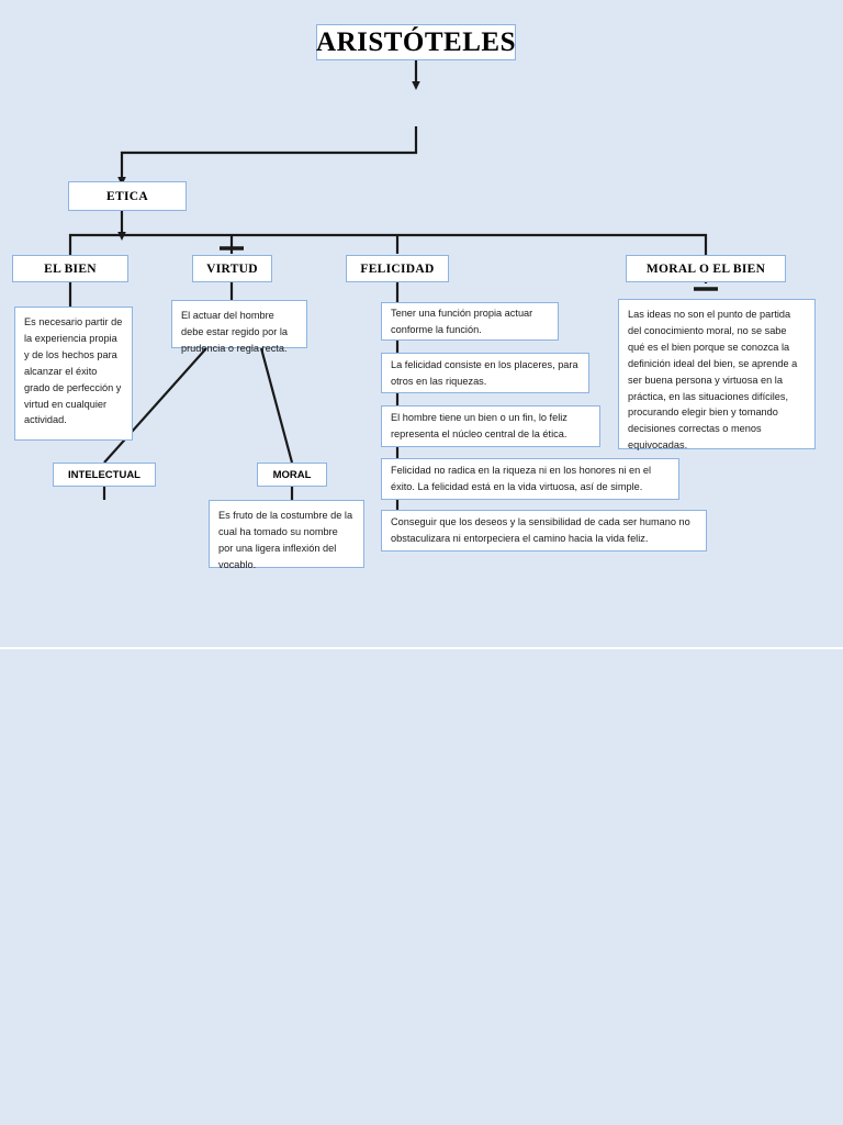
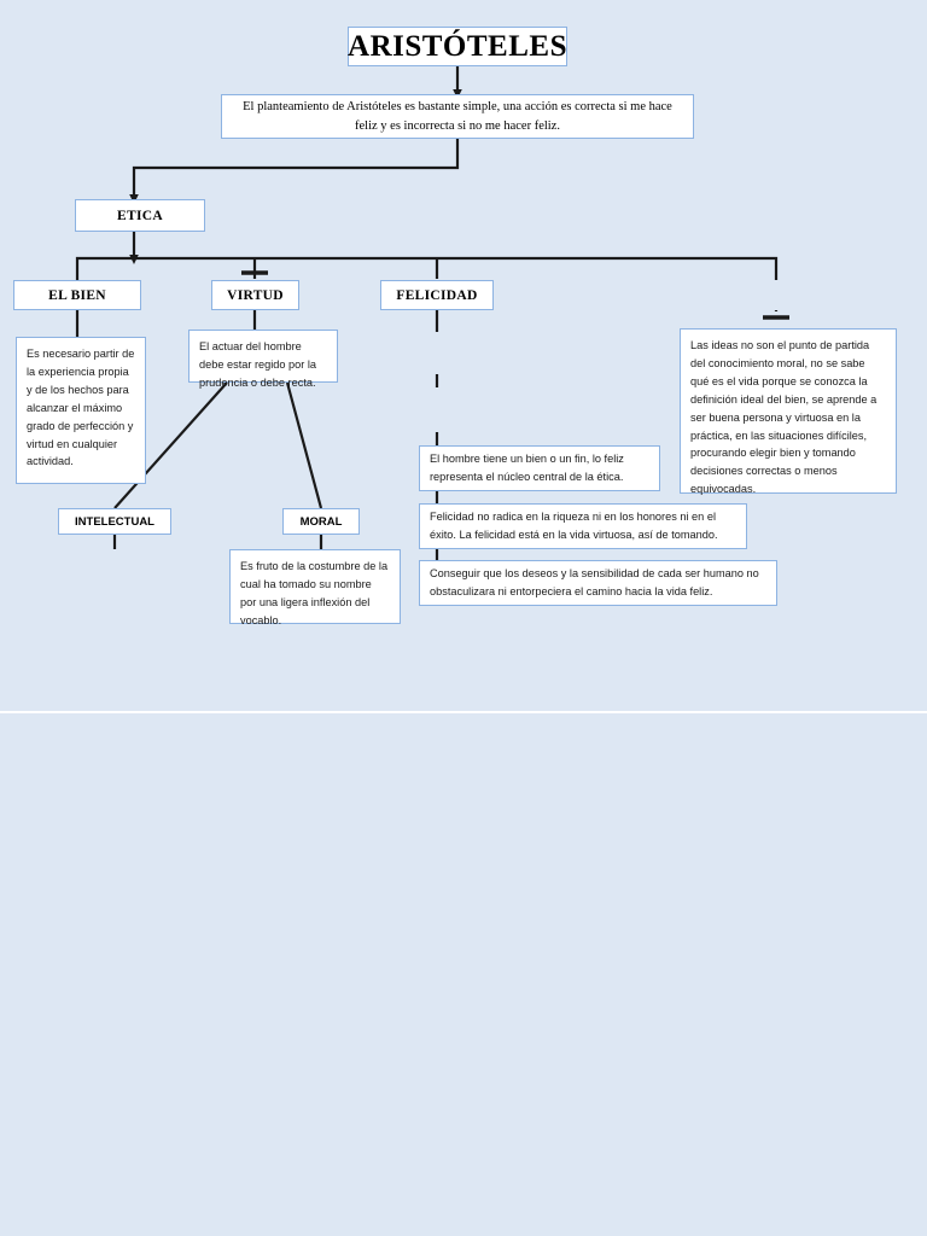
  ARISTÓTELES
+ El planteamiento de Aristóteles es bastante simple, una acción es correcta si me hace feliz y es incorrecta si no me hacer feliz.
  ETICA
  EL BIEN
  VIRTUD
  FELICIDAD
- MORAL O EL BIEN
- Es necesario partir de la experiencia propia y de los hechos para alcanzar el éxito grado de perfección y virtud en cualquier actividad.
+ Es necesario partir de la experiencia propia y de los hechos para alcanzar el máximo grado de perfección y virtud en cualquier actividad.
- El actuar del hombre debe estar regido por la prudencia o regla recta.
+ El actuar del hombre debe estar regido por la prudencia o debe recta.
  INTELECTUAL
  MORAL
  Es fruto de la costumbre de la cual ha tomado su nombre por una ligera inflexión del vocablo.
- Tener una función propia actuar conforme la función.
- La felicidad consiste en los placeres, para otros en las riquezas.
  El hombre tiene un bien o un fin, lo feliz representa el núcleo central de la ética.
- Felicidad no radica en la riqueza ni en los honores ni en el éxito. La felicidad está en la vida virtuosa, así de simple.
+ Felicidad no radica en la riqueza ni en los honores ni en el éxito. La felicidad está en la vida virtuosa, así de tomando.
  Conseguir que los deseos y la sensibilidad de cada ser humano no obstaculizara ni entorpeciera el camino hacia la vida feliz.
- Las ideas no son el punto de partida del conocimiento moral, no se sabe qué es el bien porque se conozca la definición ideal del bien, se aprende a ser buena persona y virtuosa en la práctica, en las situaciones difíciles, procurando elegir bien y tomando decisiones correctas o menos equivocadas.
+ Las ideas no son el punto de partida del conocimiento moral, no se sabe qué es el vida porque se conozca la definición ideal del bien, se aprende a ser buena persona y virtuosa en la práctica, en las situaciones difíciles, procurando elegir bien y tomando decisiones correctas o menos equivocadas.
